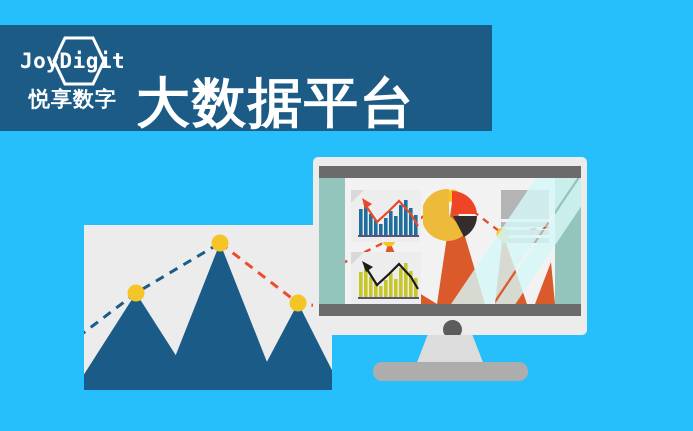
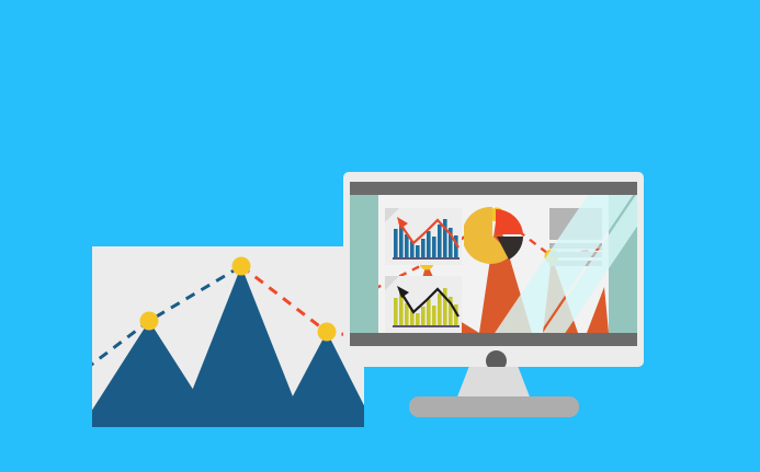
- JoyDigit
- 悦享数字
- 大数据平台
